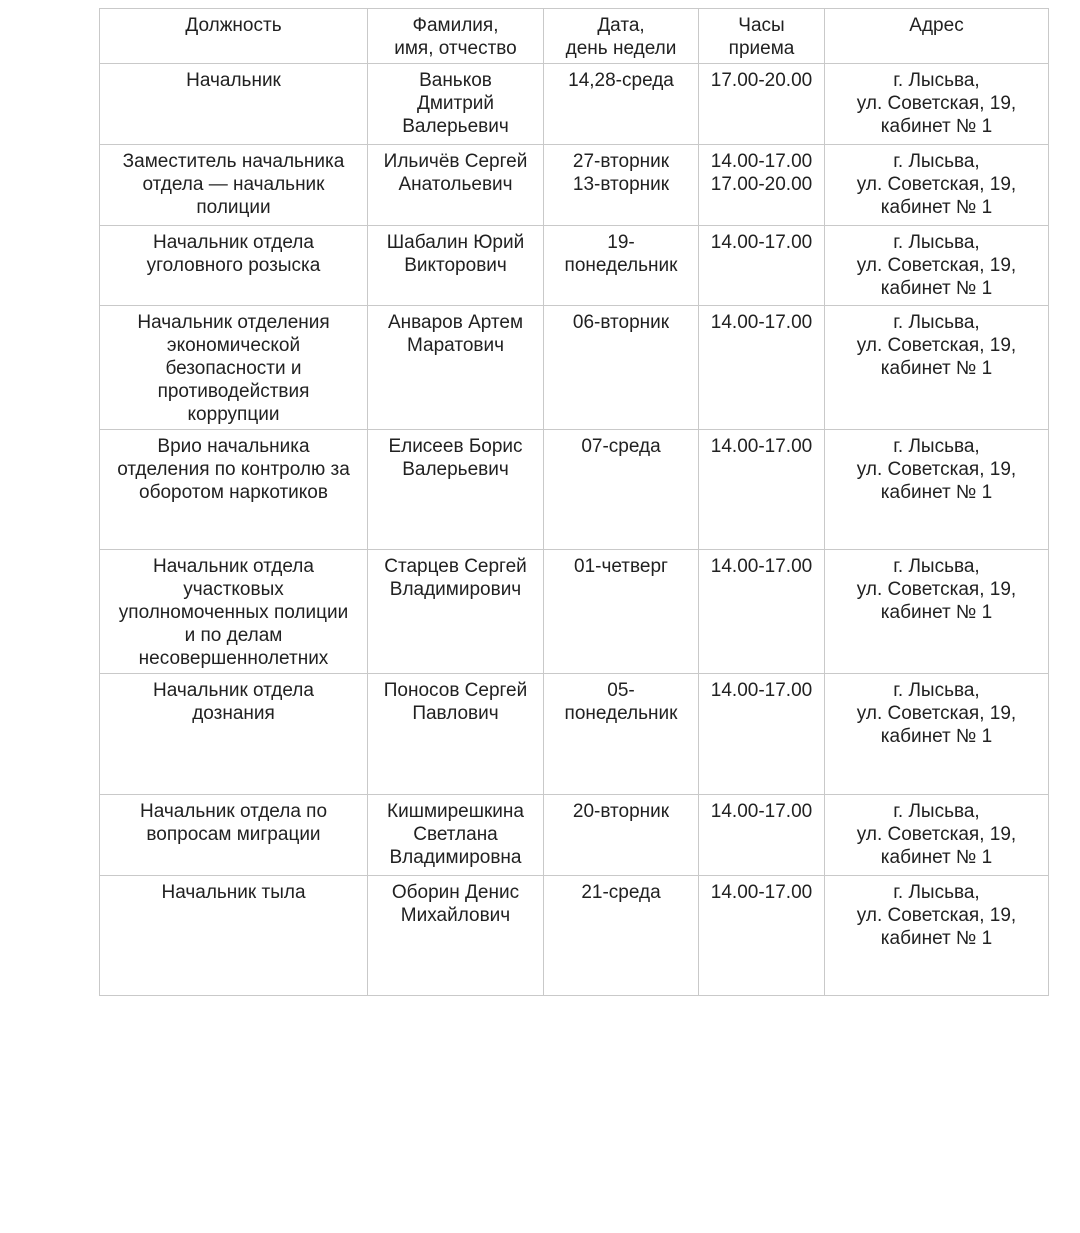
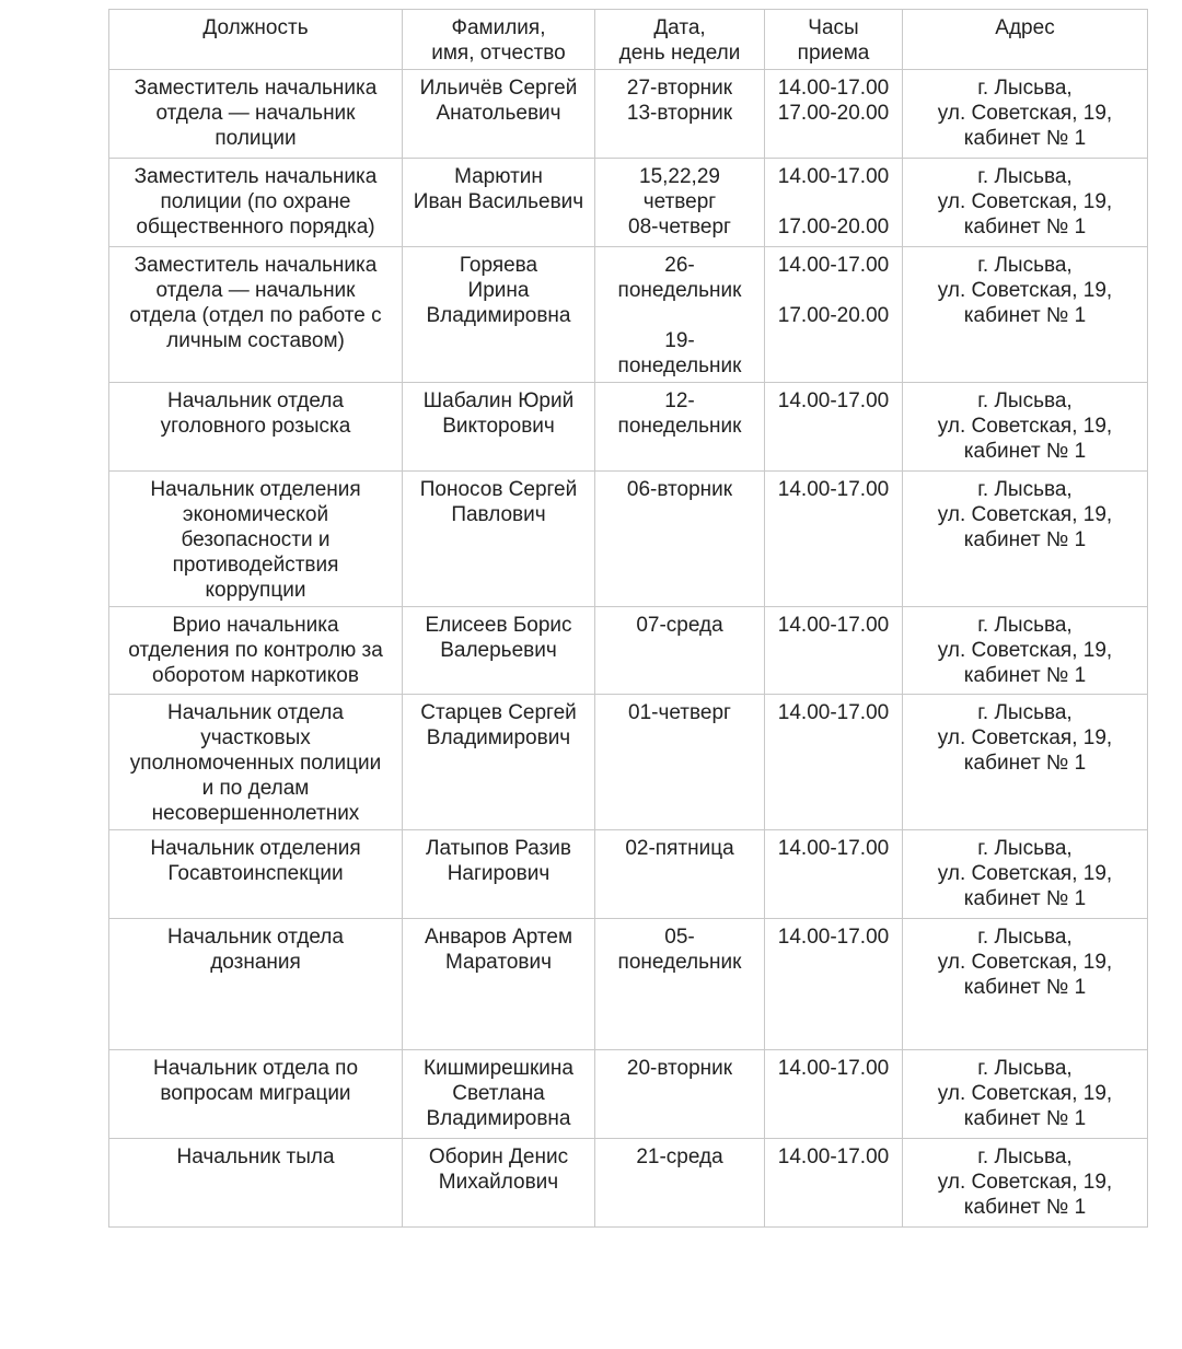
  Должность	Фамилия, имя, отчество	Дата, день недели	Часы приема	Адрес
- Начальник	Ваньков Дмитрий Валерьевич	14,28-среда	17.00-20.00	г. Лысьва, ул. Советская, 19, кабинет № 1
  Заместитель начальника отдела — начальник полиции	Ильичёв Сергей Анатольевич	27-вторник 13-вторник	14.00-17.00 17.00-20.00	г. Лысьва, ул. Советская, 19, кабинет № 1
+ Заместитель начальника полиции (по охране общественного порядка)	Марютин Иван Васильевич	15,22,29 четверг 08-четверг	14.00-17.00 17.00-20.00	г. Лысьва, ул. Советская, 19, кабинет № 1
+ Заместитель начальника отдела — начальник отдела (отдел по работе с личным составом)	Горяева Ирина Владимировна	26- понедельник 19- понедельник	14.00-17.00 17.00-20.00	г. Лысьва, ул. Советская, 19, кабинет № 1
- Начальник отдела уголовного розыска	Шабалин Юрий Викторович	19- понедельник	14.00-17.00	г. Лысьва, ул. Советская, 19, кабинет № 1
+ Начальник отдела уголовного розыска	Шабалин Юрий Викторович	12- понедельник	14.00-17.00	г. Лысьва, ул. Советская, 19, кабинет № 1
- Начальник отделения экономической безопасности и противодействия коррупции	Анваров Артем Маратович	06-вторник	14.00-17.00	г. Лысьва, ул. Советская, 19, кабинет № 1
+ Начальник отделения экономической безопасности и противодействия коррупции	Поносов Сергей Павлович	06-вторник	14.00-17.00	г. Лысьва, ул. Советская, 19, кабинет № 1
  Врио начальника отделения по контролю за оборотом наркотиков	Елисеев Борис Валерьевич	07-среда	14.00-17.00	г. Лысьва, ул. Советская, 19, кабинет № 1
  Начальник отдела участковых уполномоченных полиции и по делам несовершеннолетних	Старцев Сергей Владимирович	01-четверг	14.00-17.00	г. Лысьва, ул. Советская, 19, кабинет № 1
+ Начальник отделения Госавтоинспекции	Латыпов Разив Нагирович	02-пятница	14.00-17.00	г. Лысьва, ул. Советская, 19, кабинет № 1
- Начальник отдела дознания	Поносов Сергей Павлович	05- понедельник	14.00-17.00	г. Лысьва, ул. Советская, 19, кабинет № 1
+ Начальник отдела дознания	Анваров Артем Маратович	05- понедельник	14.00-17.00	г. Лысьва, ул. Советская, 19, кабинет № 1
  Начальник отдела по вопросам миграции	Кишмирешкина Светлана Владимировна	20-вторник	14.00-17.00	г. Лысьва, ул. Советская, 19, кабинет № 1
  Начальник тыла	Оборин Денис Михайлович	21-среда	14.00-17.00	г. Лысьва, ул. Советская, 19, кабинет № 1
